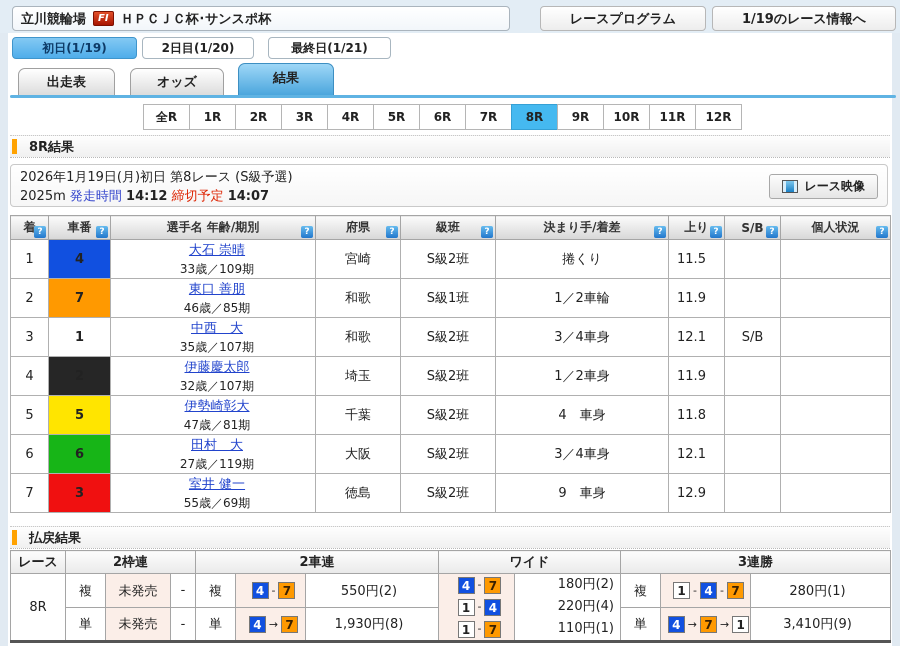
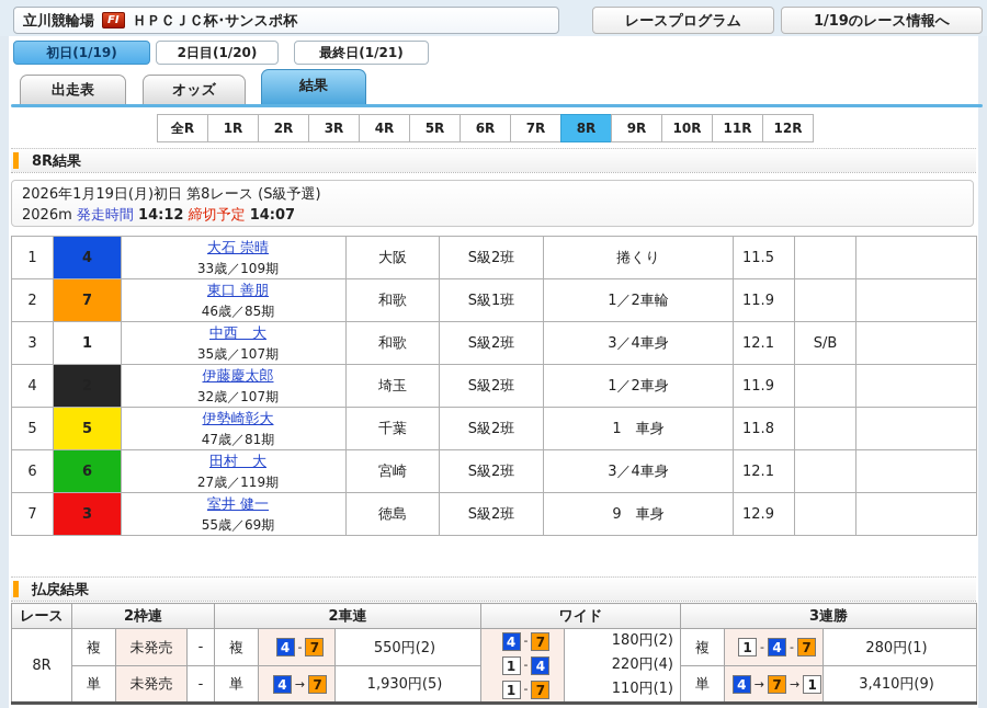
  立川競輪場
  FI
  ＨＰＣＪＣ杯･サンスポ杯
  レースプログラム
  1/19のレース情報へ
  初日(1/19)
  2日目(1/20)
  最終日(1/21)
  出走表
  オッズ
  結果
  全R
  1R
  2R
  3R
  4R
  5R
  6R
  7R
  8R
  9R
  10R
  11R
  12R
  8R結果
  2026年1月19日(月)初日 第8レース (S級予選)
- 2025m 発走時間 14:12 締切予定 14:07
+ 2026m 発走時間 14:12 締切予定 14:07
- レース映像
- 着	車番	選手名 年齢/期別	府県	級班	決まり手/着差	上り	S/B	個人状況
- 1	4	大石 崇晴33歳／109期	宮崎	S級2班	捲くり	11.5
+ 1	4	大石 崇晴33歳／109期	大阪	S級2班	捲くり	11.5
  2	7	東口 善朋46歳／85期	和歌	S級1班	1／2車輪	11.9
  3	1	中西 大35歳／107期	和歌	S級2班	3／4車身	12.1	S/B
  4		伊藤慶太郎32歳／107期	埼玉	S級2班	1／2車身	11.9
- 5	5	伊勢崎彰大47歳／81期	千葉	S級2班	4 車身	11.8
+ 5	5	伊勢崎彰大47歳／81期	千葉	S級2班	1 車身	11.8
- 6	6	田村 大27歳／119期	大阪	S級2班	3／4車身	12.1
+ 6	6	田村 大27歳／119期	宮崎	S級2班	3／4車身	12.1
  7	3	室井 健一55歳／69期	徳島	S級2班	9 車身	12.9
  払戻結果
  レース	2枠連	2車連	ワイド	3連勝
  8R	複	未発売	-	複	4 - 7	550円(2)	4 - 7 1 - 4 1 - 7	180円(2) 220円(4) 110円(1)	複	1 - 4 - 7	280円(1)
- 単	未発売	-	単	4 → 7	1,930円(8)	単	4 → 7 → 1	3,410円(9)
+ 単	未発売	-	単	4 → 7	1,930円(5)	単	4 → 7 → 1	3,410円(9)
